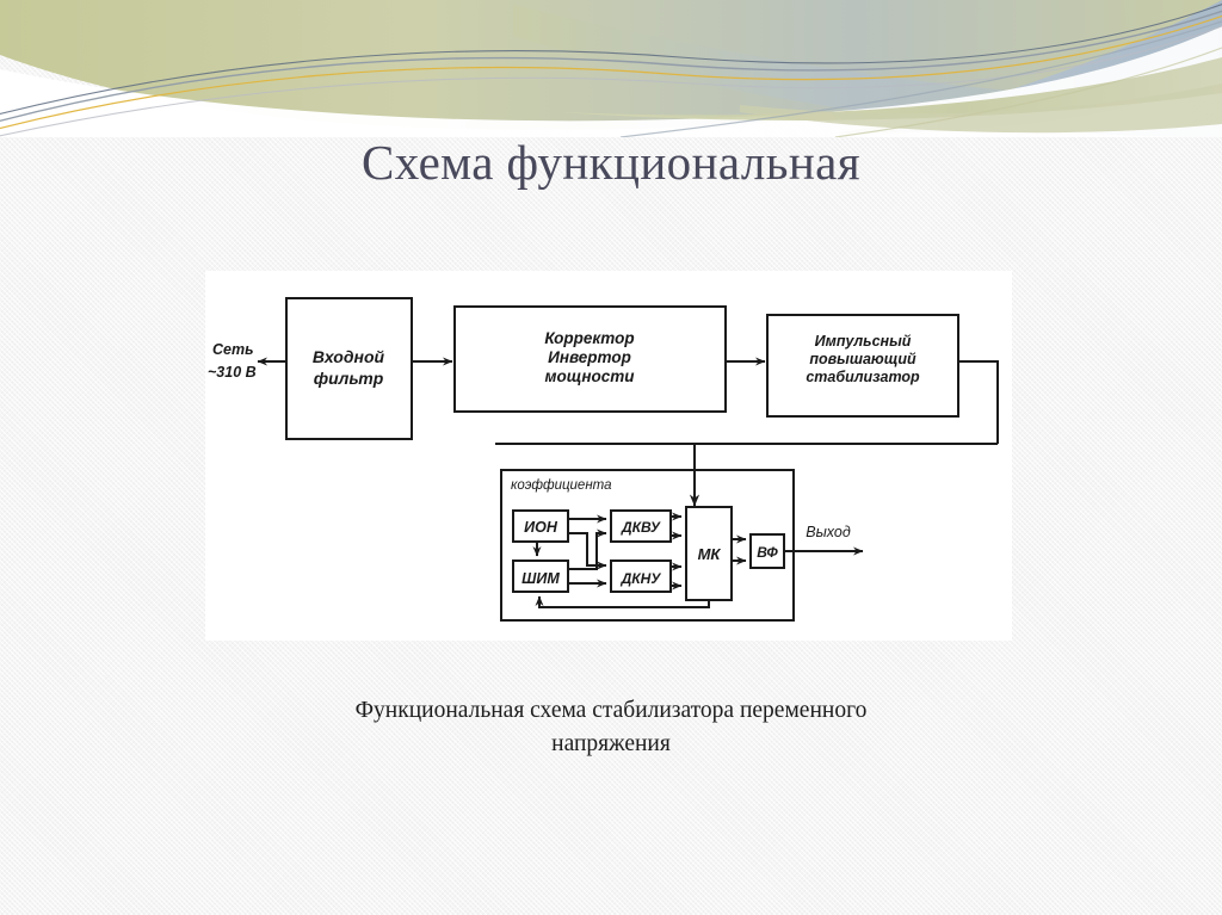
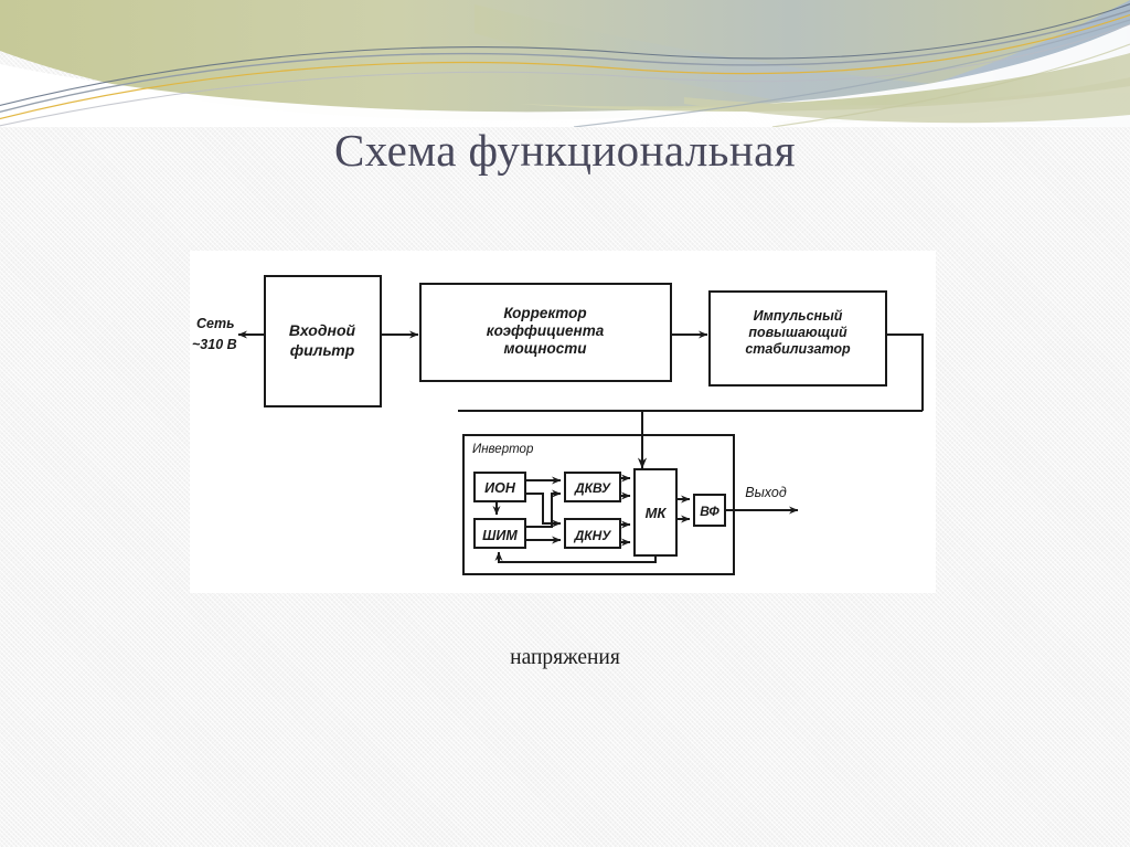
  Схема функциональная
  Сеть
  ~310 В
  Входной
  фильтр
  Корректор
- Инвертор
+ коэффициента
  мощности
  Импульсный
  повышающий
  стабилизатор
- коэффициента
+ Инвертор
  ИОН
  ШИМ
  ДКВУ
  ДКНУ
  МК
  ВФ
  Выход
- Функциональная схема стабилизатора переменного
  напряжения
